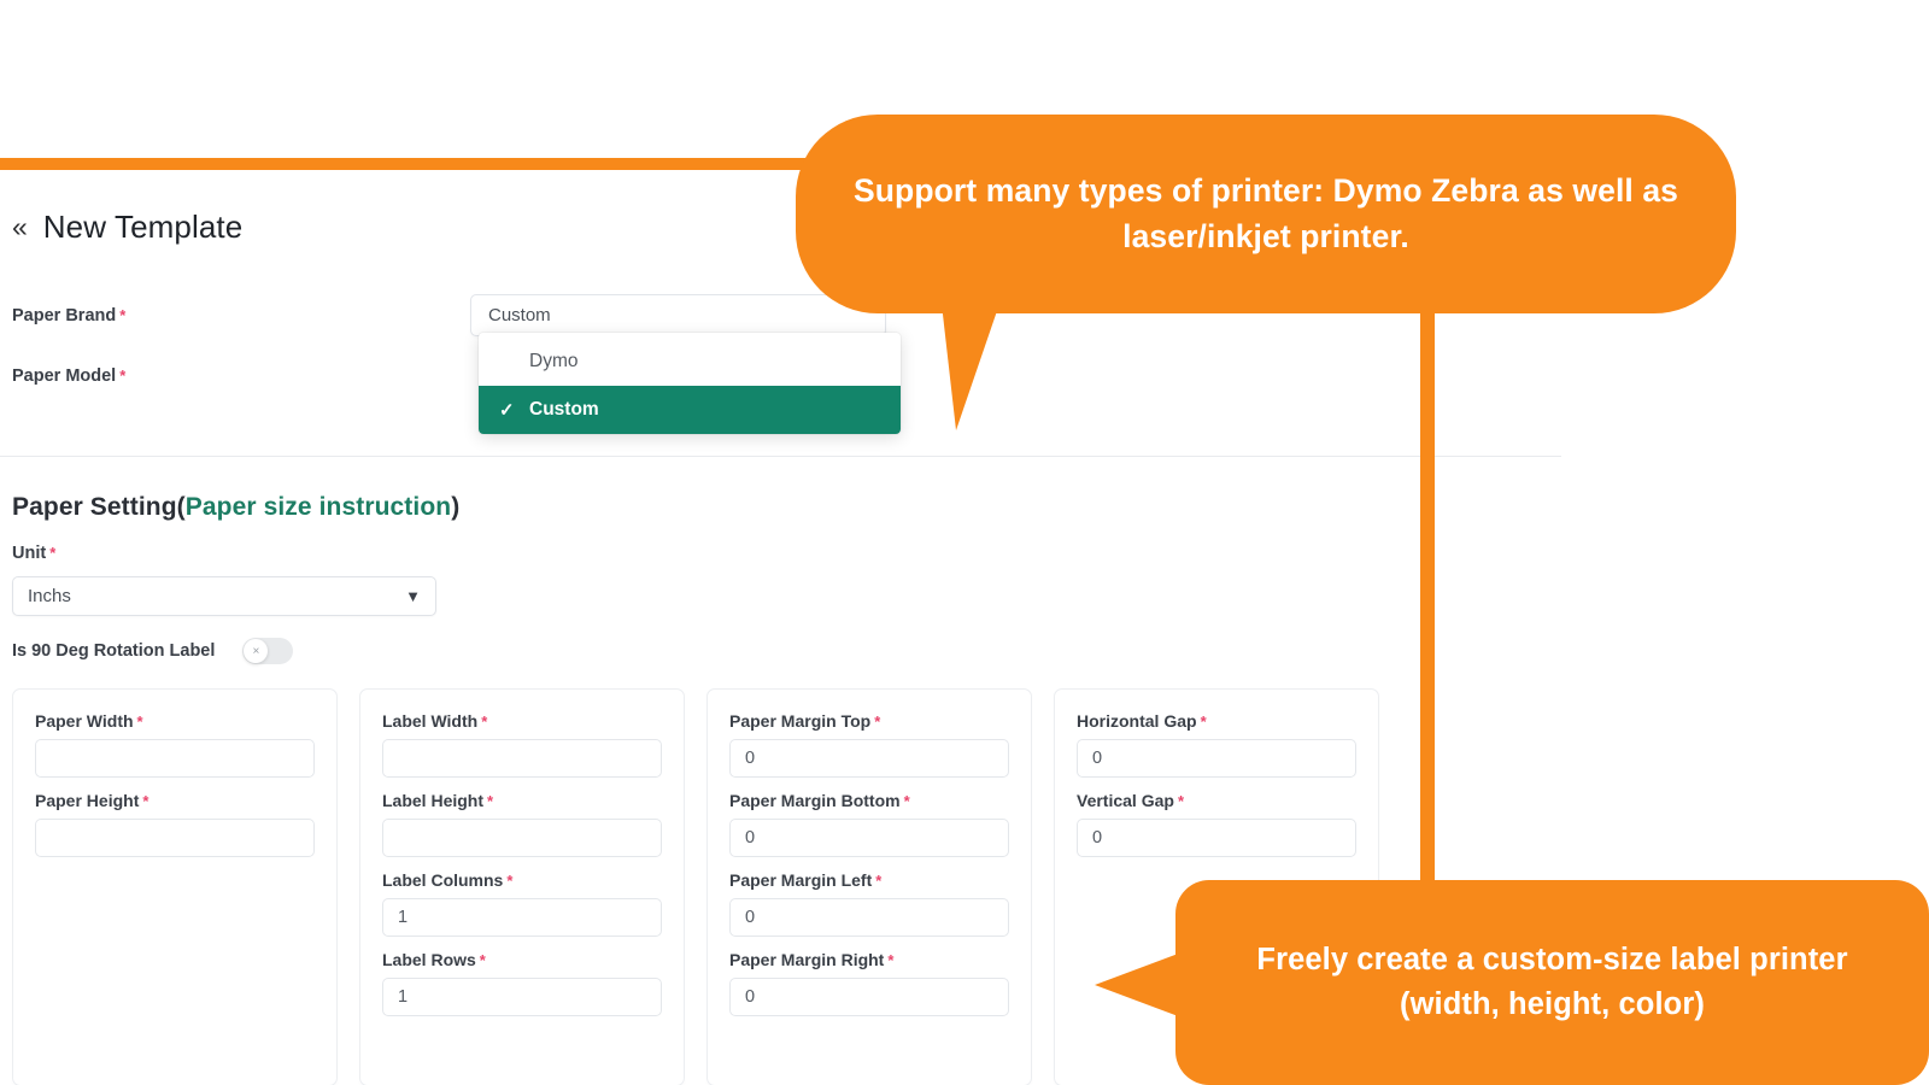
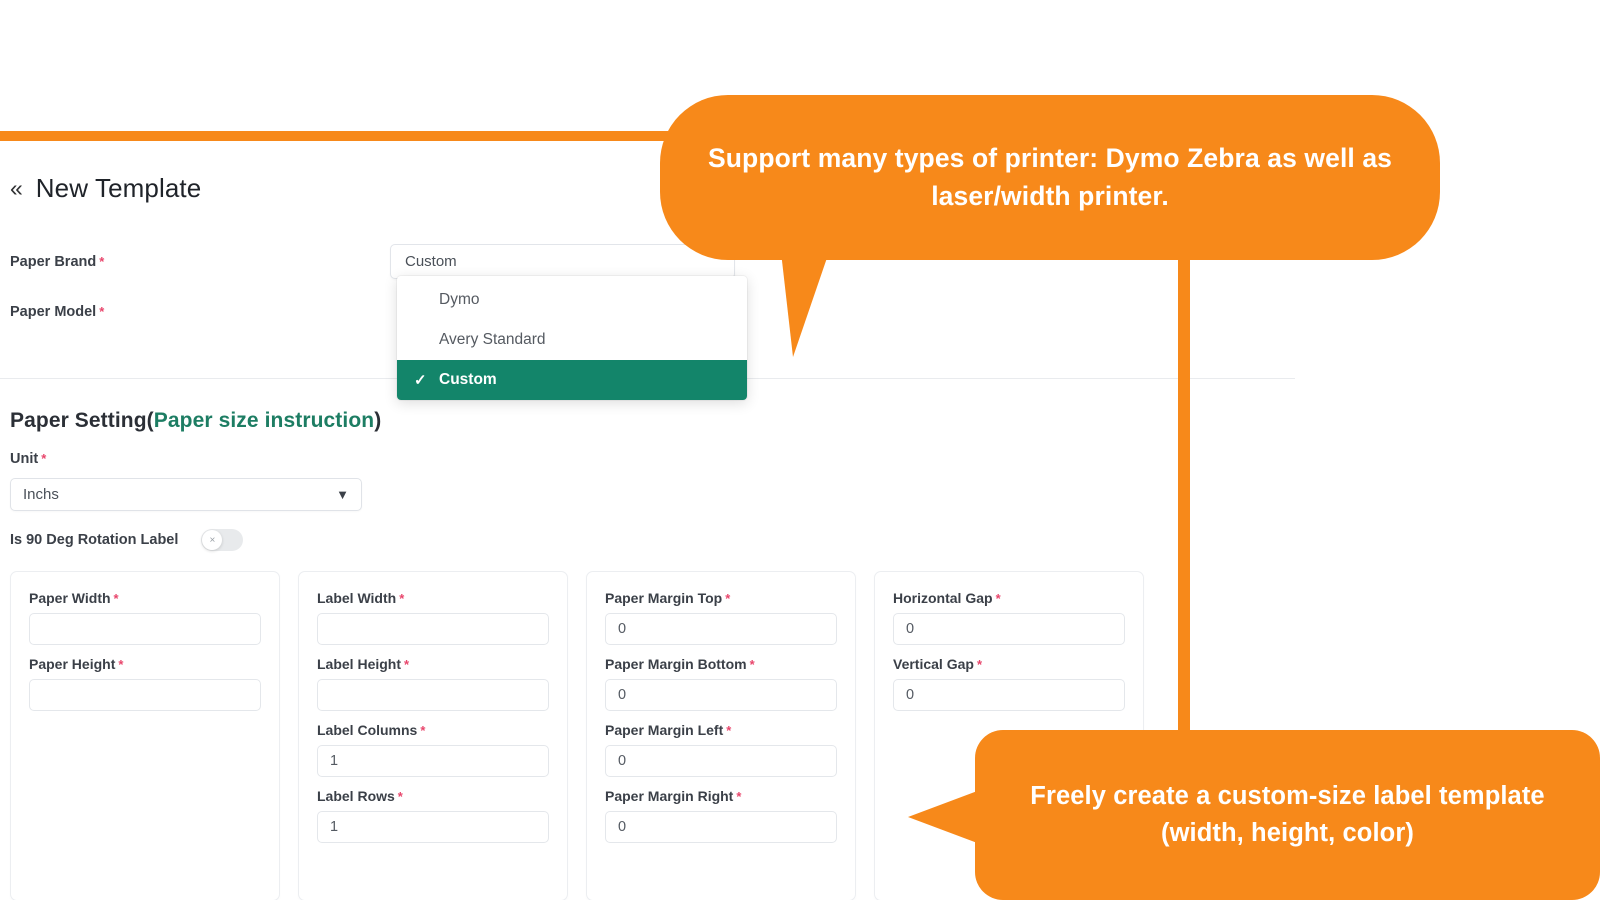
  «
  New Template
  Paper Brand *
  Custom
  Paper Model *
  Dymo
+ Avery Standard
  ✓
  Custom
  Paper Setting(Paper size instruction)
  Unit *
  Inchs
  ▼
  Is 90 Deg Rotation Label
  ×
  Paper Width *
  Paper Height *
  Label Width *
  Label Height *
  Label Columns *
  1
  Label Rows *
  1
  Paper Margin Top *
  0
  Paper Margin Bottom *
  0
  Paper Margin Left *
  0
  Paper Margin Right *
  0
  Horizontal Gap *
  0
  Vertical Gap *
  0
- Support many types of printer: Dymo Zebra as well as laser/inkjet printer.
+ Support many types of printer: Dymo Zebra as well as laser/width printer.
- Freely create a custom-size label printer (width, height, color)
+ Freely create a custom-size label template (width, height, color)
